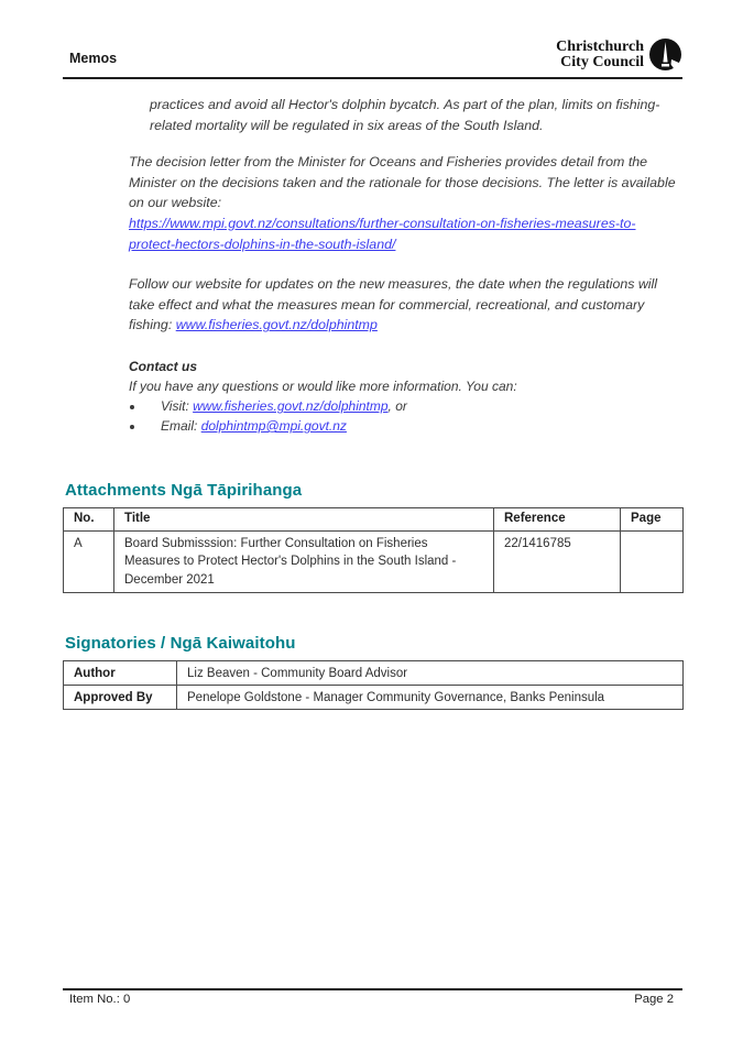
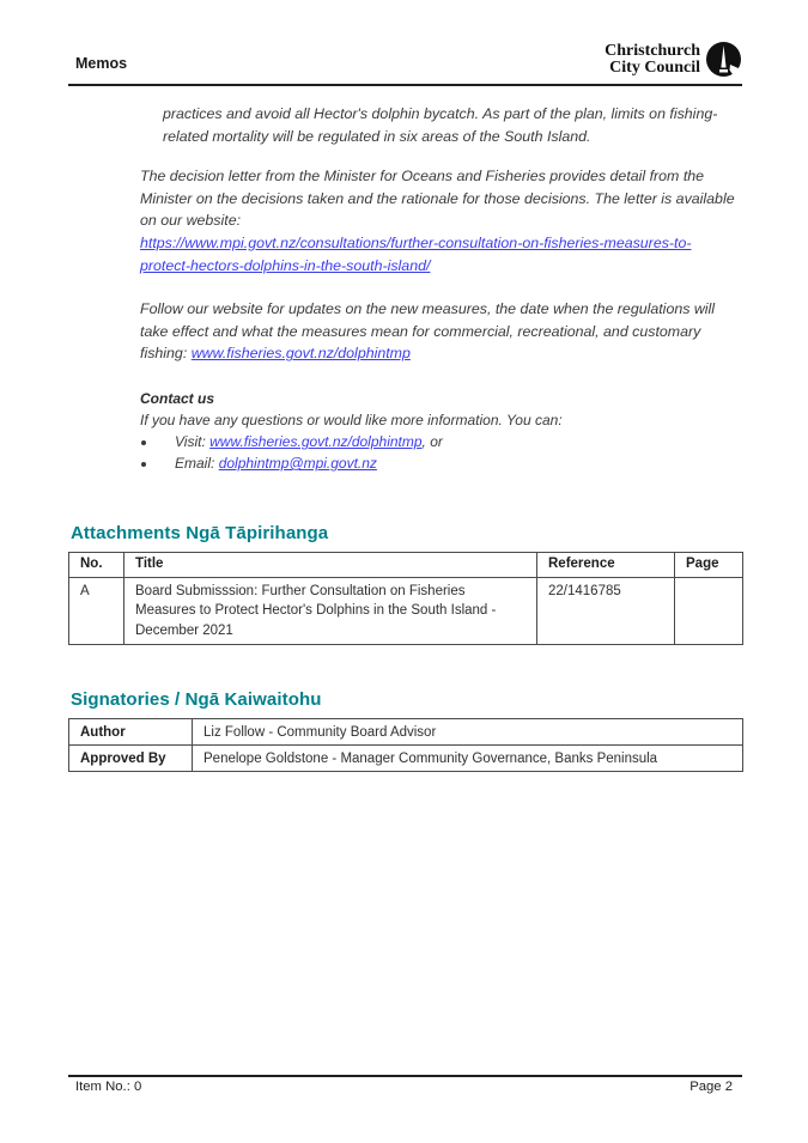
  Memos
  Christchurch
  City Council
  practices and avoid all Hector's dolphin bycatch. As part of the plan, limits on fishing-related mortality will be regulated in six areas of the South Island.
  The decision letter from the Minister for Oceans and Fisheries provides detail from the Minister on the decisions taken and the rationale for those decisions. The letter is available on our website:
  https://www.mpi.govt.nz/consultations/further-consultation-on-fisheries-measures-to-protect-hectors-dolphins-in-the-south-island/
  Follow our website for updates on the new measures, the date when the regulations will take effect and what the measures mean for commercial, recreational, and customary fishing: www.fisheries.govt.nz/dolphintmp
  Contact us
  If you have any questions or would like more information. You can:
  Visit: www.fisheries.govt.nz/dolphintmp, or
  Email: dolphintmp@mpi.govt.nz
  Attachments Ngā Tāpirihanga
  No.	Title	Reference	Page
  A	Board Submisssion: Further Consultation on Fisheries Measures to Protect Hector's Dolphins in the South Island - December 2021	22/1416785
  Signatories / Ngā Kaiwaitohu
- Author	Liz Beaven - Community Board Advisor
+ Author	Liz Follow - Community Board Advisor
  Approved By	Penelope Goldstone - Manager Community Governance, Banks Peninsula
  Item No.: 0
  Page 2
